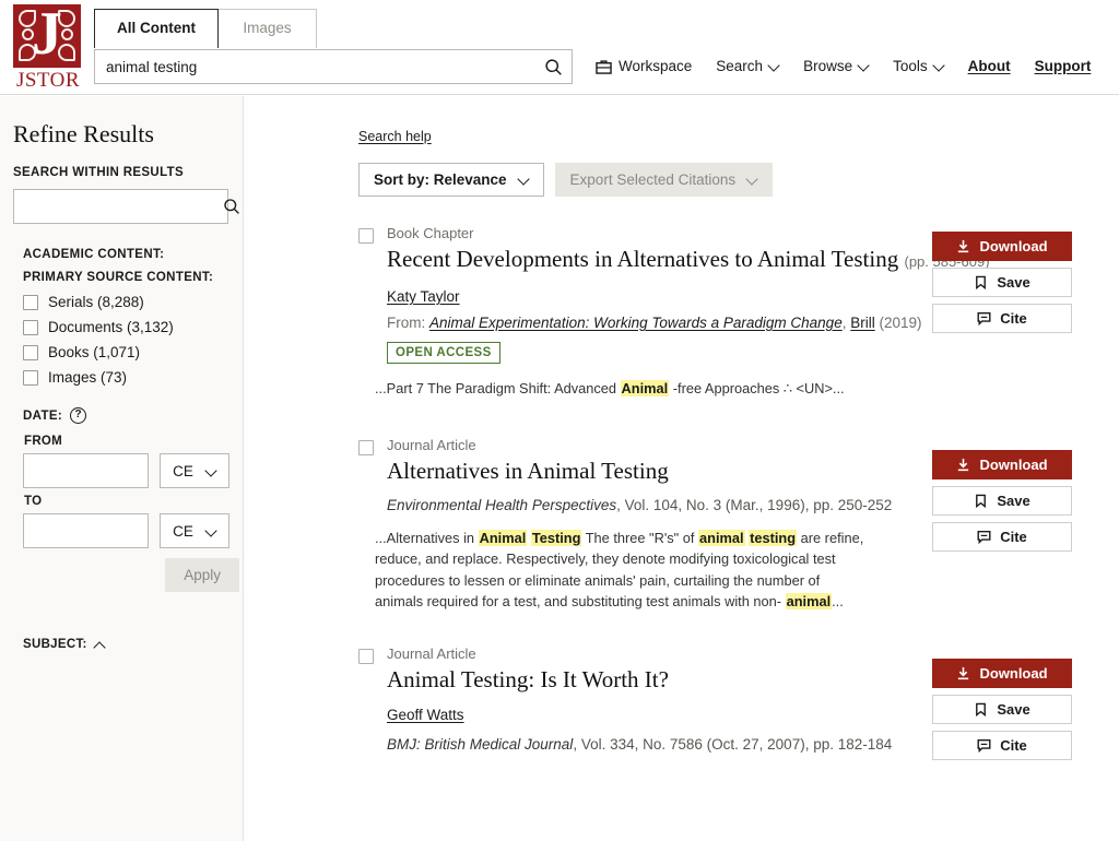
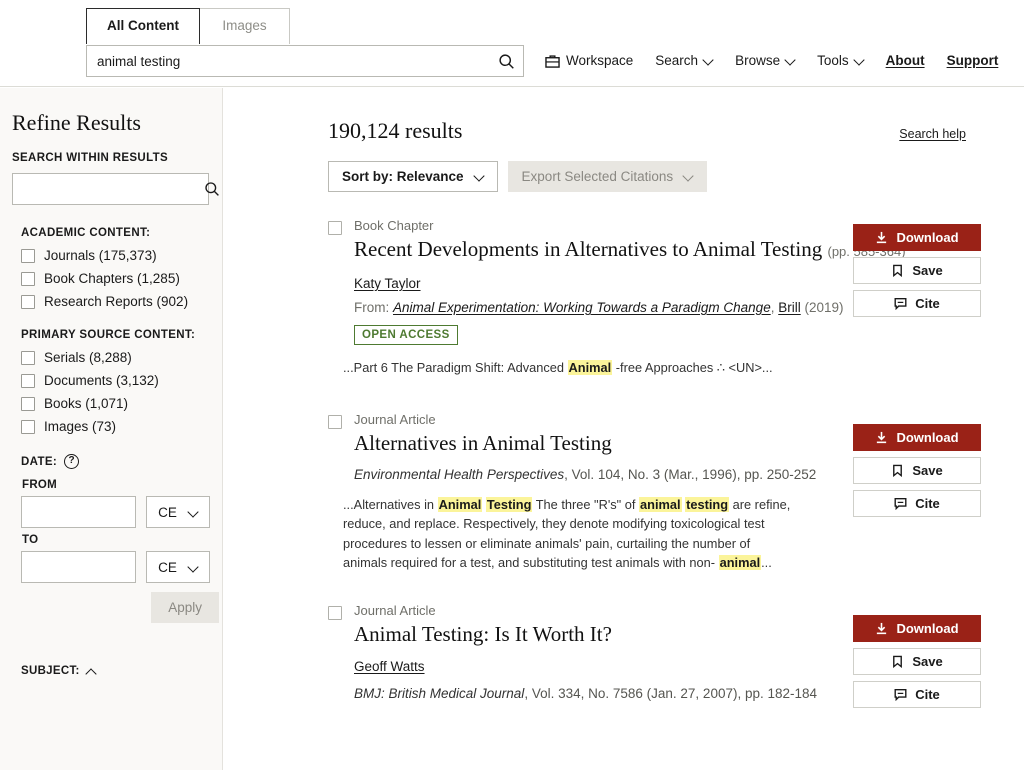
- J
- JSTOR
  All Content
  Images
  animal testing
  Workspace
  Search
  Browse
  Tools
  About
  Support
  Refine Results
  SEARCH WITHIN RESULTS
  ACADEMIC CONTENT:
+ Journals (175,373)
+ Book Chapters (1,285)
+ Research Reports (902)
  PRIMARY SOURCE CONTENT:
  Serials (8,288)
  Documents (3,132)
  Books (1,071)
  Images (73)
  DATE:
  ?
  FROM
  CE
  TO
  CE
  Apply
  SUBJECT:
+ 190,124 results
  Search help
  Sort by: Relevance
  Export Selected Citations
  Book Chapter
- Recent Developments in Alternatives to Animal Testing (pp. 585-609)
+ Recent Developments in Alternatives to Animal Testing (pp. 585-364)
  Katy Taylor
  From: Animal Experimentation: Working Towards a Paradigm Change, Brill (2019)
  OPEN ACCESS
- ...Part 7 The Paradigm Shift: Advanced Animal -free Approaches ∴ <UN>...
+ ...Part 6 The Paradigm Shift: Advanced Animal -free Approaches ∴ <UN>...
  Download
  Save
  Cite
  Journal Article
  Alternatives in Animal Testing
  Environmental Health Perspectives, Vol. 104, No. 3 (Mar., 1996), pp. 250-252
  ...Alternatives in Animal Testing The three "R's" of animal testing are refine, reduce, and replace. Respectively, they denote modifying toxicological test procedures to lessen or eliminate animals' pain, curtailing the number of animals required for a test, and substituting test animals with non- animal...
  Download
  Save
  Cite
  Journal Article
  Animal Testing: Is It Worth It?
  Geoff Watts
- BMJ: British Medical Journal, Vol. 334, No. 7586 (Oct. 27, 2007), pp. 182-184
+ BMJ: British Medical Journal, Vol. 334, No. 7586 (Jan. 27, 2007), pp. 182-184
  Download
  Save
  Cite
